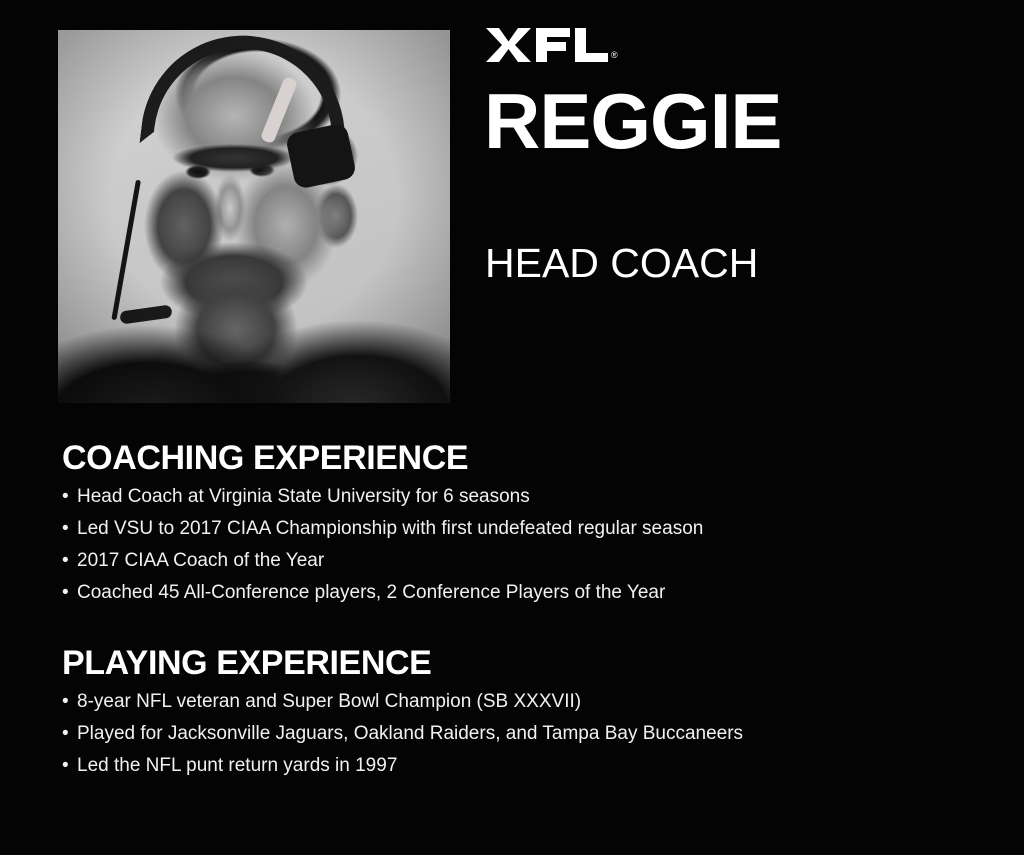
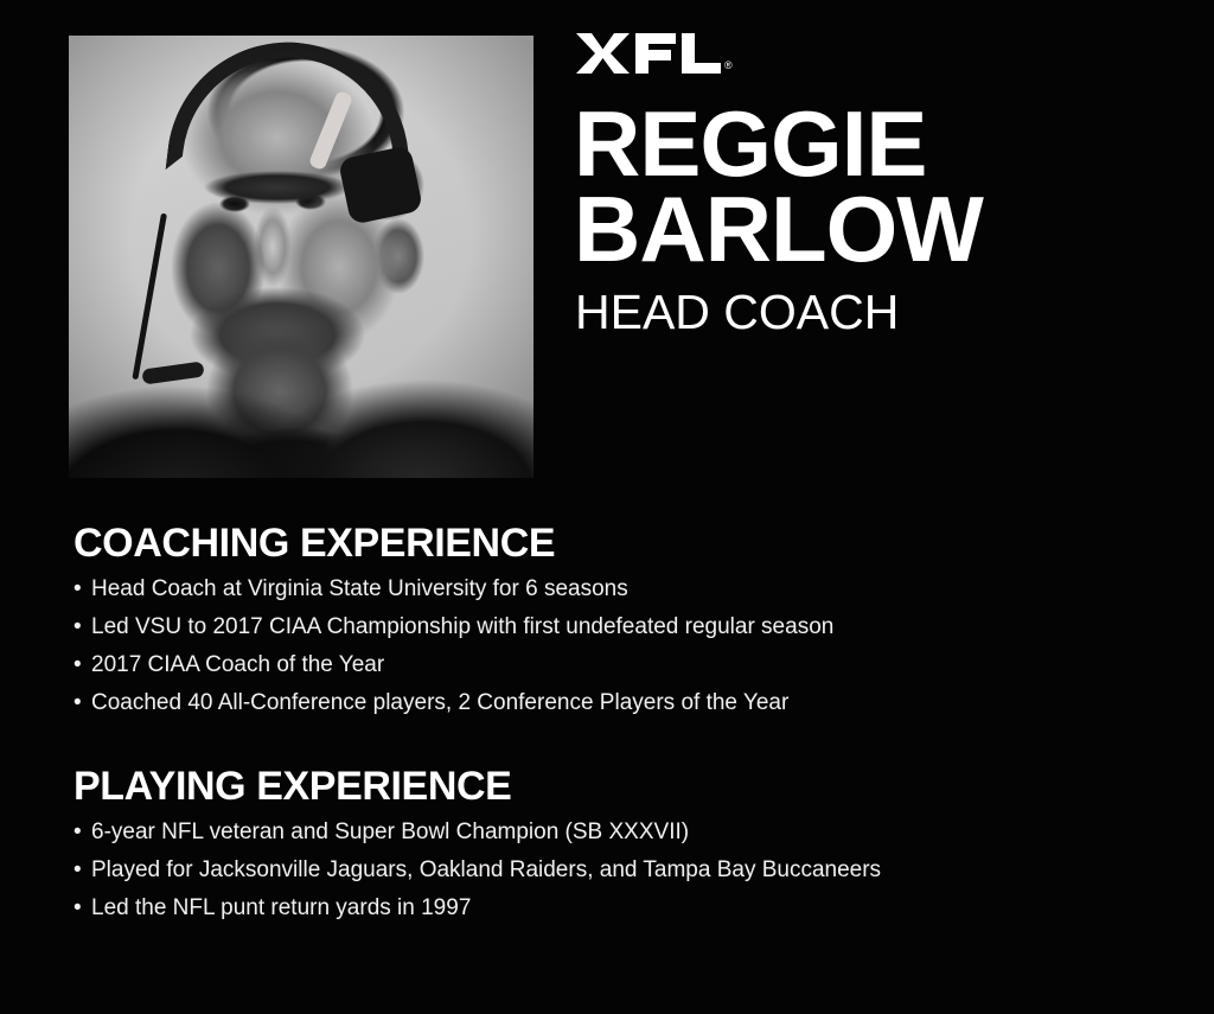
  ®
  REGGIE
+ BARLOW
  HEAD COACH
  COACHING EXPERIENCE
  •
  Head Coach at Virginia State University for 6 seasons
  •
  Led VSU to 2017 CIAA Championship with first undefeated regular season
  •
  2017 CIAA Coach of the Year
  •
- Coached 45 All-Conference players, 2 Conference Players of the Year
+ Coached 40 All-Conference players, 2 Conference Players of the Year
  PLAYING EXPERIENCE
  •
- 8-year NFL veteran and Super Bowl Champion (SB XXXVII)
+ 6-year NFL veteran and Super Bowl Champion (SB XXXVII)
  •
  Played for Jacksonville Jaguars, Oakland Raiders, and Tampa Bay Buccaneers
  •
  Led the NFL punt return yards in 1997
